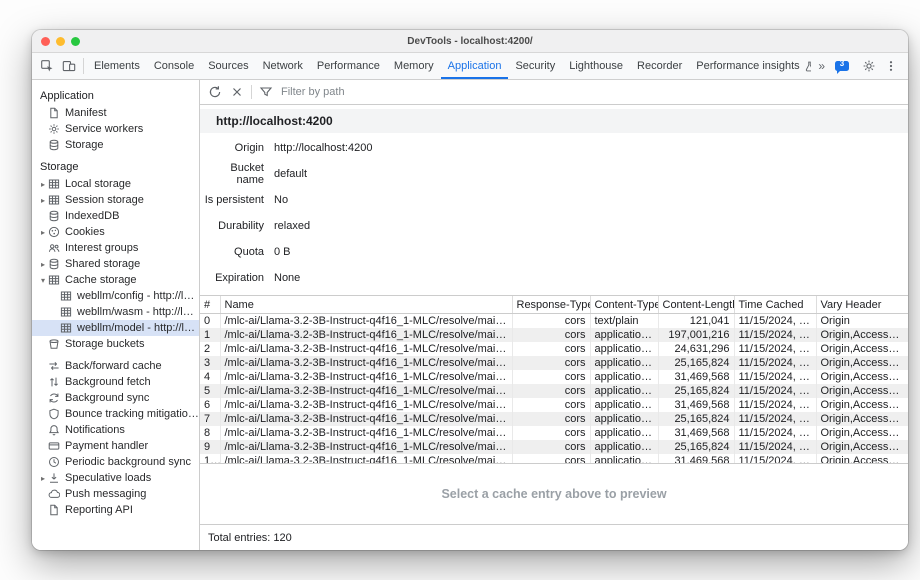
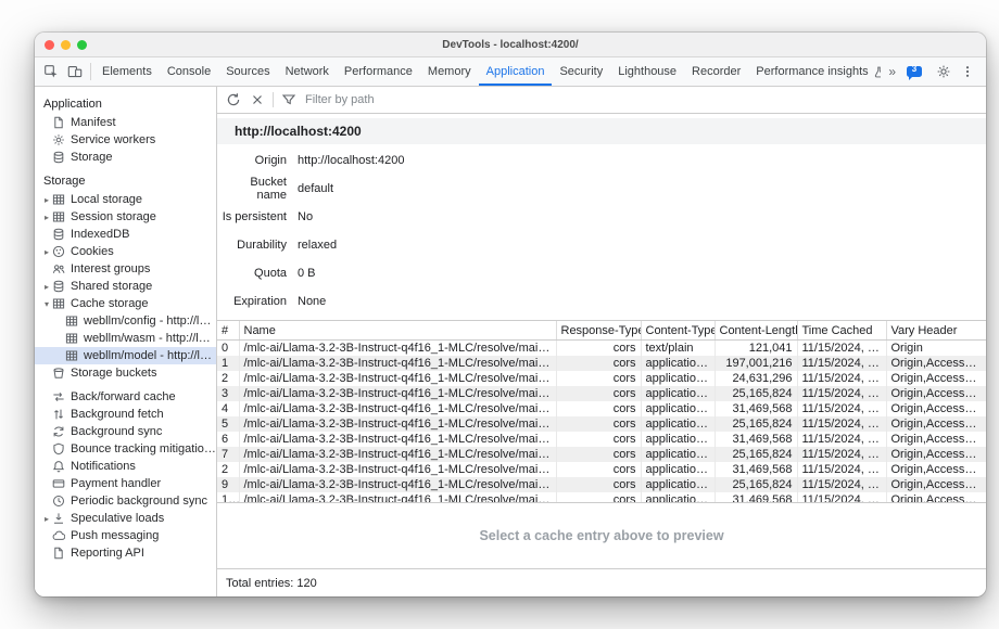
  DevTools - localhost:4200/
  Elements
  Console
  Sources
  Network
  Performance
  Memory
  Application
  Security
  Lighthouse
  Recorder
  Performance insights
  »
  3
  Application
  Manifest
  Service workers
  Storage
  Storage
  ▸
  Local storage
  ▸
  Session storage
  IndexedDB
  ▸
  Cookies
  Interest groups
  ▸
  Shared storage
  ▾
  Cache storage
  webllm/config - http://loc
  webllm/wasm - http://loca
  webllm/model - http://loc
  Storage buckets
  Back/forward cache
  Background fetch
  Background sync
  Bounce tracking mitigations
  Notifications
  Payment handler
  Periodic background sync
  ▸
  Speculative loads
  Push messaging
  Reporting API
  Filter by path
  http://localhost:4200
  Origin
  http://localhost:4200
  Bucket name
  default
  Is persistent
  No
  Durability
  relaxed
  Quota
  0 B
  Expiration
  None
  #	Name	Response-Typ	Content-Type	Content-Lengt	Time Cached	Vary Header
  0	/mlc-ai/Llama-3.2-3B-Instruct-q4f16_1-MLC/resolve/main/n	cors	text/plain	121,041	11/15/2024, 10	Origin
  1	/mlc-ai/Llama-3.2-3B-Instruct-q4f16_1-MLC/resolve/main/p	cors	application/o	197,001,216	11/15/2024, 10	Origin,Access…
  2	/mlc-ai/Llama-3.2-3B-Instruct-q4f16_1-MLC/resolve/main/p	cors	application/o	24,631,296	11/15/2024, 10	Origin,Access…
  3	/mlc-ai/Llama-3.2-3B-Instruct-q4f16_1-MLC/resolve/main/p	cors	application/o	25,165,824	11/15/2024, 10	Origin,Access…
  4	/mlc-ai/Llama-3.2-3B-Instruct-q4f16_1-MLC/resolve/main/p	cors	application/o	31,469,568	11/15/2024, 10	Origin,Access…
  5	/mlc-ai/Llama-3.2-3B-Instruct-q4f16_1-MLC/resolve/main/p	cors	application/o	25,165,824	11/15/2024, 10	Origin,Access…
  6	/mlc-ai/Llama-3.2-3B-Instruct-q4f16_1-MLC/resolve/main/p	cors	application/o	31,469,568	11/15/2024, 10	Origin,Access…
  7	/mlc-ai/Llama-3.2-3B-Instruct-q4f16_1-MLC/resolve/main/p	cors	application/o	25,165,824	11/15/2024, 10	Origin,Access…
- 8	/mlc-ai/Llama-3.2-3B-Instruct-q4f16_1-MLC/resolve/main/p	cors	application/o	31,469,568	11/15/2024, 10	Origin,Access…
+ 2	/mlc-ai/Llama-3.2-3B-Instruct-q4f16_1-MLC/resolve/main/p	cors	application/o	31,469,568	11/15/2024, 10	Origin,Access…
  9	/mlc-ai/Llama-3.2-3B-Instruct-q4f16_1-MLC/resolve/main/p	cors	application/o	25,165,824	11/15/2024, 10	Origin,Access…
  10	/mlc-ai/Llama-3.2-3B-Instruct-q4f16_1-MLC/resolve/main/p	cors	application/o	31,469,568	11/15/2024, 10	Origin,Access…
  Select a cache entry above to preview
  Total entries: 120
